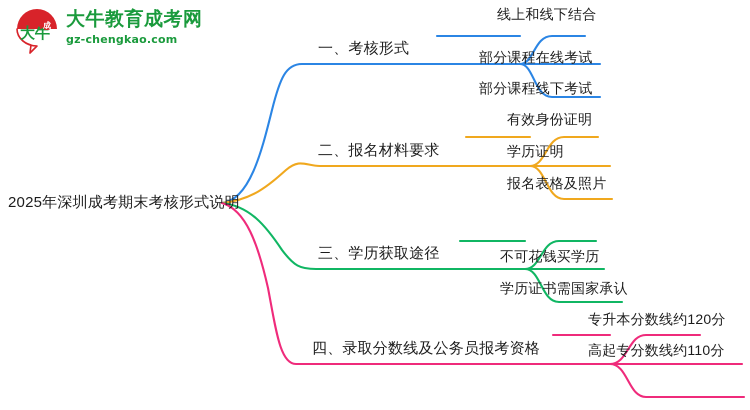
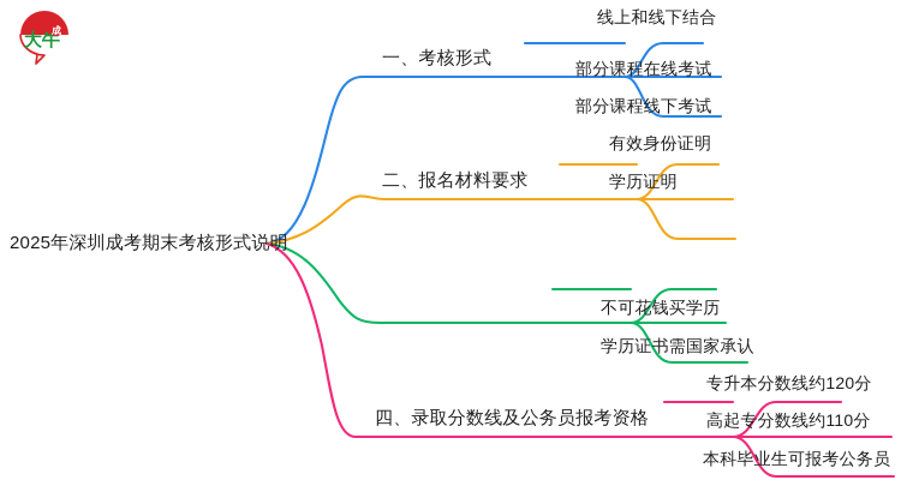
  大牛
  成
- 大牛教育成考网
- gz-chengkao.com
  2025年深圳成考期末考核形式说明
  一、考核形式
  二、报名材料要求
- 三、学历获取途径
  四、录取分数线及公务员报考资格
  线上和线下结合
  部分课程在线考试
  部分课程线下考试
  有效身份证明
  学历证明
- 报名表格及照片
  不可花钱买学历
  学历证书需国家承认
  专升本分数线约120分
  高起专分数线约110分
+ 本科毕业生可报考公务员
